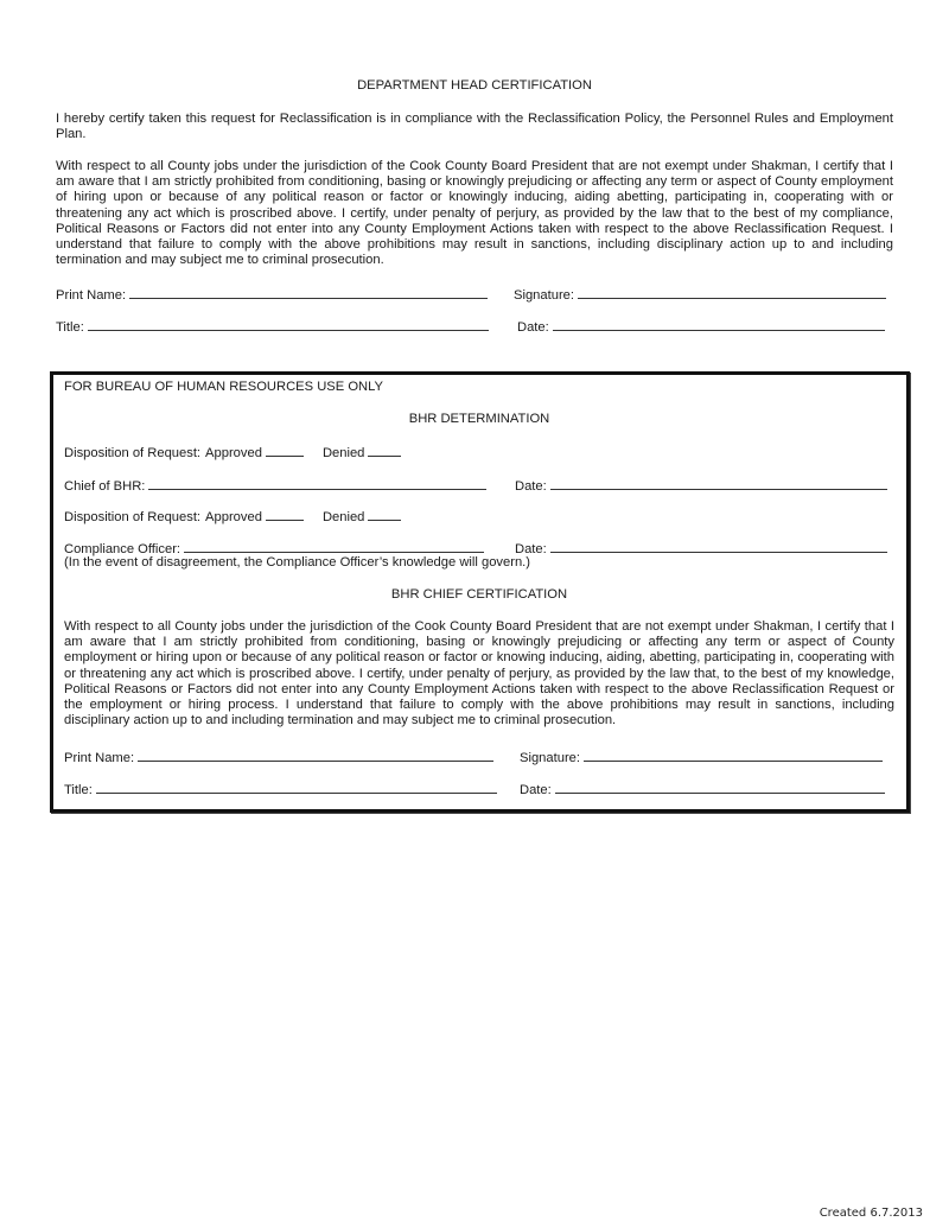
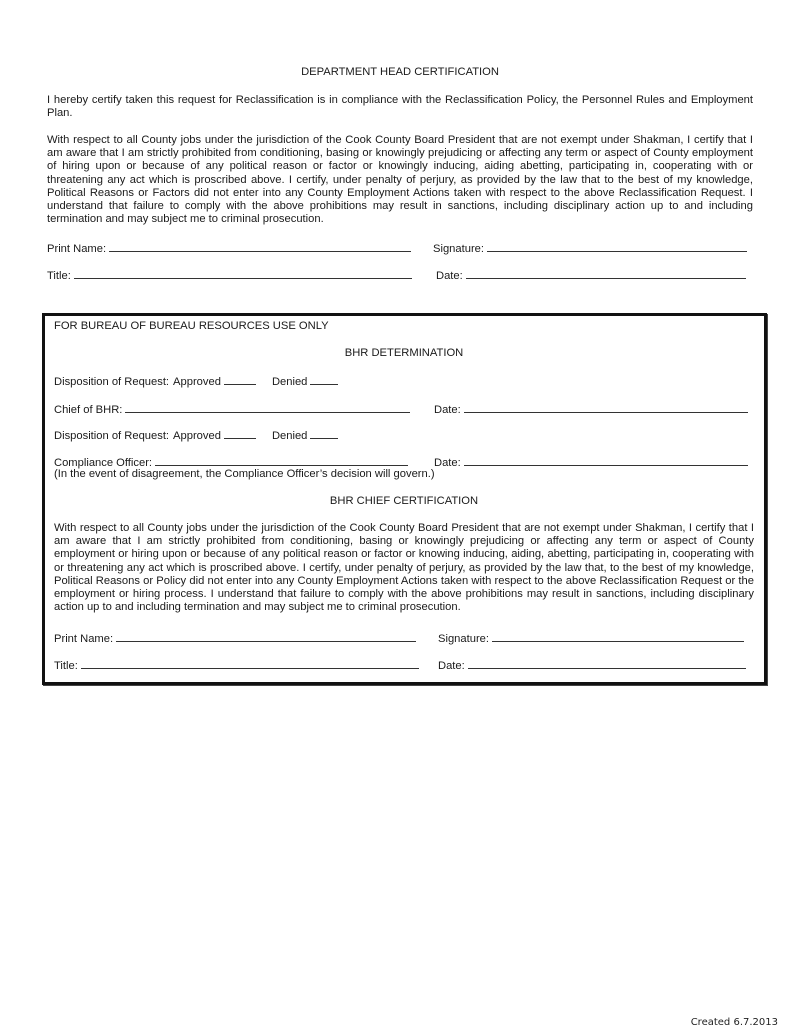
  DEPARTMENT HEAD CERTIFICATION
  I hereby certify taken this request for Reclassification is in compliance with the Reclassification Policy, the Personnel Rules and Employment Plan.
- With respect to all County jobs under the jurisdiction of the Cook County Board President that are not exempt under Shakman, I certify that I am aware that I am strictly prohibited from conditioning, basing or knowingly prejudicing or affecting any term or aspect of County employment of hiring upon or because of any political reason or factor or knowingly inducing, aiding abetting, participating in, cooperating with or threatening any act which is proscribed above. I certify, under penalty of perjury, as provided by the law that to the best of my compliance, Political Reasons or Factors did not enter into any County Employment Actions taken with respect to the above Reclassification Request. I understand that failure to comply with the above prohibitions may result in sanctions, including disciplinary action up to and including termination and may subject me to criminal prosecution.
+ With respect to all County jobs under the jurisdiction of the Cook County Board President that are not exempt under Shakman, I certify that I am aware that I am strictly prohibited from conditioning, basing or knowingly prejudicing or affecting any term or aspect of County employment of hiring upon or because of any political reason or factor or knowingly inducing, aiding abetting, participating in, cooperating with or threatening any act which is proscribed above. I certify, under penalty of perjury, as provided by the law that to the best of my knowledge, Political Reasons or Factors did not enter into any County Employment Actions taken with respect to the above Reclassification Request. I understand that failure to comply with the above prohibitions may result in sanctions, including disciplinary action up to and including termination and may subject me to criminal prosecution.
  Print Name:
  Signature:
  Title:
  Date:
- FOR BUREAU OF HUMAN RESOURCES USE ONLY
+ FOR BUREAU OF BUREAU RESOURCES USE ONLY
  BHR DETERMINATION
  Disposition of Request:
  Approved
  Denied
  Chief of BHR:
  Date:
  Disposition of Request:
  Approved
  Denied
  Compliance Officer:
  Date:
- (In the event of disagreement, the Compliance Officer’s knowledge will govern.)
+ (In the event of disagreement, the Compliance Officer’s decision will govern.)
  BHR CHIEF CERTIFICATION
- With respect to all County jobs under the jurisdiction of the Cook County Board President that are not exempt under Shakman, I certify that I am aware that I am strictly prohibited from conditioning, basing or knowingly prejudicing or affecting any term or aspect of County employment or hiring upon or because of any political reason or factor or knowing inducing, aiding, abetting, participating in, cooperating with or threatening any act which is proscribed above. I certify, under penalty of perjury, as provided by the law that, to the best of my knowledge, Political Reasons or Factors did not enter into any County Employment Actions taken with respect to the above Reclassification Request or the employment or hiring process. I understand that failure to comply with the above prohibitions may result in sanctions, including disciplinary action up to and including termination and may subject me to criminal prosecution.
+ With respect to all County jobs under the jurisdiction of the Cook County Board President that are not exempt under Shakman, I certify that I am aware that I am strictly prohibited from conditioning, basing or knowingly prejudicing or affecting any term or aspect of County employment or hiring upon or because of any political reason or factor or knowing inducing, aiding, abetting, participating in, cooperating with or threatening any act which is proscribed above. I certify, under penalty of perjury, as provided by the law that, to the best of my knowledge, Political Reasons or Policy did not enter into any County Employment Actions taken with respect to the above Reclassification Request or the employment or hiring process. I understand that failure to comply with the above prohibitions may result in sanctions, including disciplinary action up to and including termination and may subject me to criminal prosecution.
  Print Name:
  Signature:
  Title:
  Date:
  Created 6.7.2013
